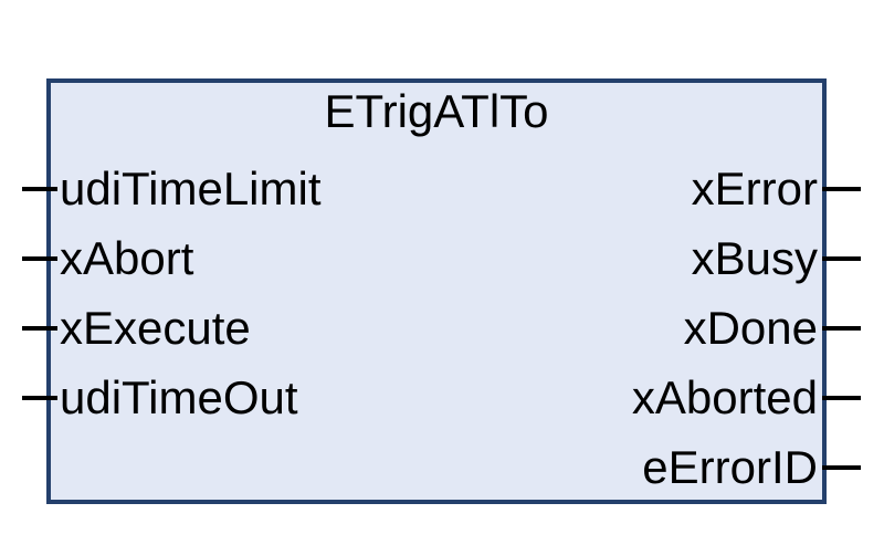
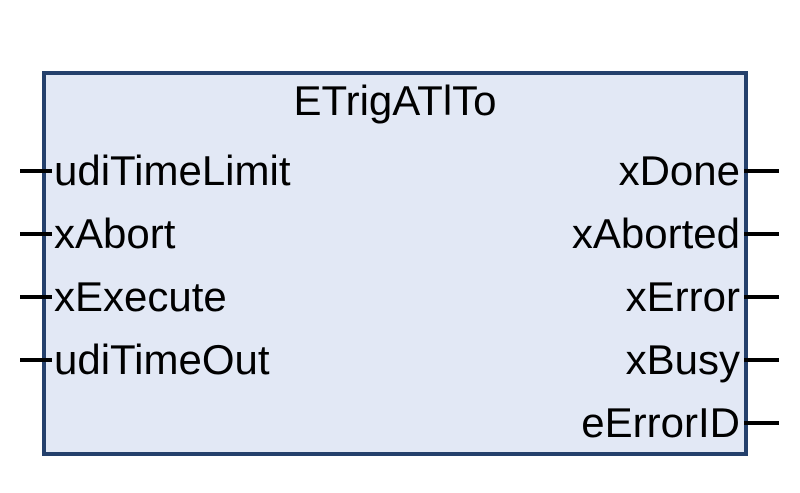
  ETrigATlTo
  udiTimeLimit
  xAbort
  xExecute
  udiTimeOut
- xError
+ xDone
- xBusy
+ xAborted
- xDone
+ xError
- xAborted
+ xBusy
  eErrorID
